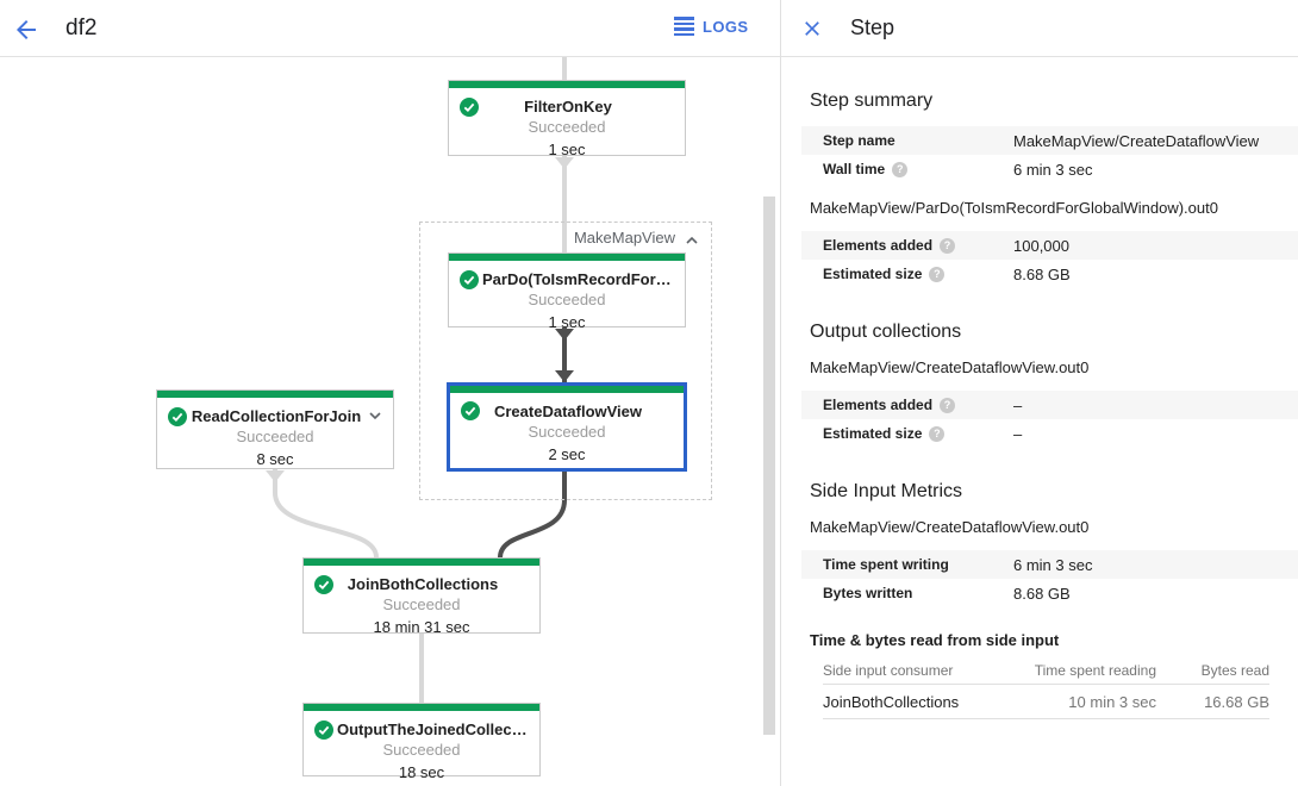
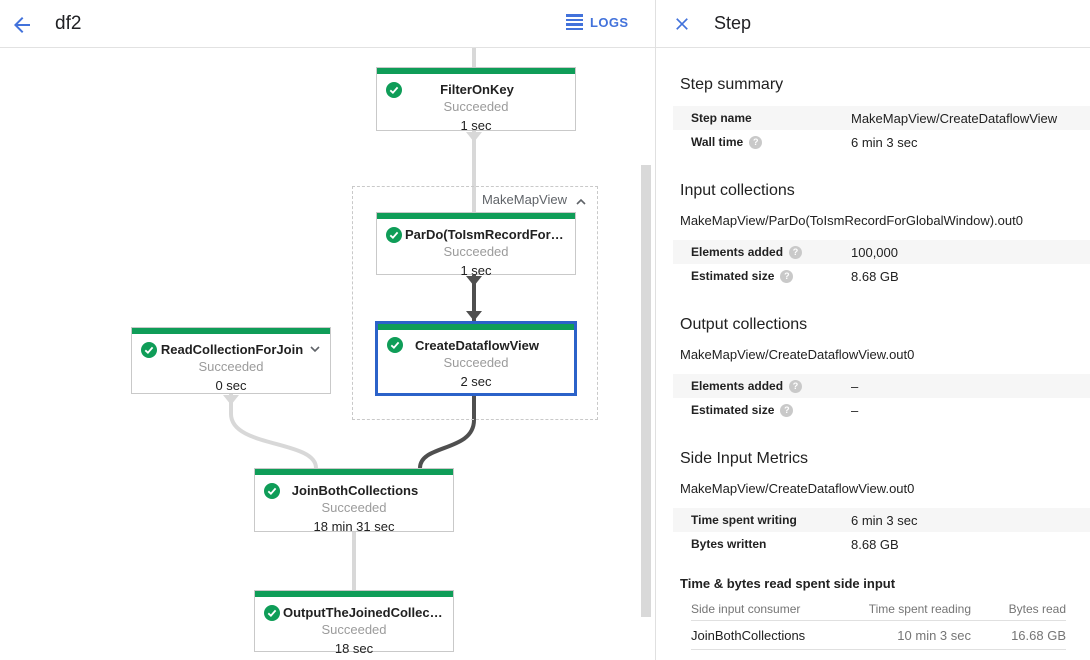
  df2
  LOGS
  MakeMapView
  FilterOnKey
  Succeeded
  1 sec
  ParDo(ToIsmRecordFor…
  Succeeded
  1 sec
  CreateDataflowView
  Succeeded
  2 sec
  ReadCollectionForJoin
  Succeeded
- 8 sec
+ 0 sec
  JoinBothCollections
  Succeeded
  18 min 31 sec
  OutputTheJoinedCollec…
  Succeeded
  18 sec
  Step
  Step summary
  Step name
  MakeMapView/CreateDataflowView
  Wall time
  ?
  6 min 3 sec
+ Input collections
  MakeMapView/ParDo(ToIsmRecordForGlobalWindow).out0
  Elements added
  ?
  100,000
  Estimated size
  ?
  8.68 GB
  Output collections
  MakeMapView/CreateDataflowView.out0
  Elements added
  ?
  –
  Estimated size
  ?
  –
  Side Input Metrics
  MakeMapView/CreateDataflowView.out0
  Time spent writing
  6 min 3 sec
  Bytes written
  8.68 GB
- Time & bytes read from side input
+ Time & bytes read spent side input
  Side input consumer
  Time spent reading
  Bytes read
  JoinBothCollections
  10 min 3 sec
  16.68 GB
